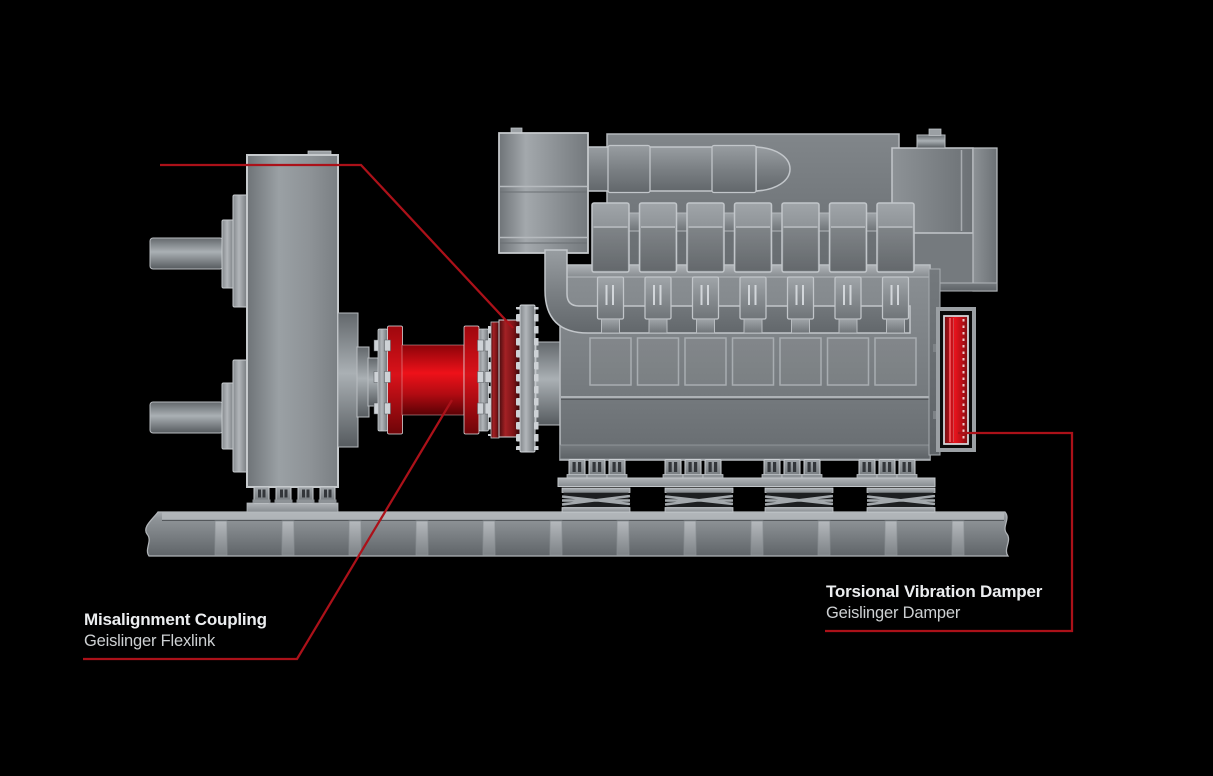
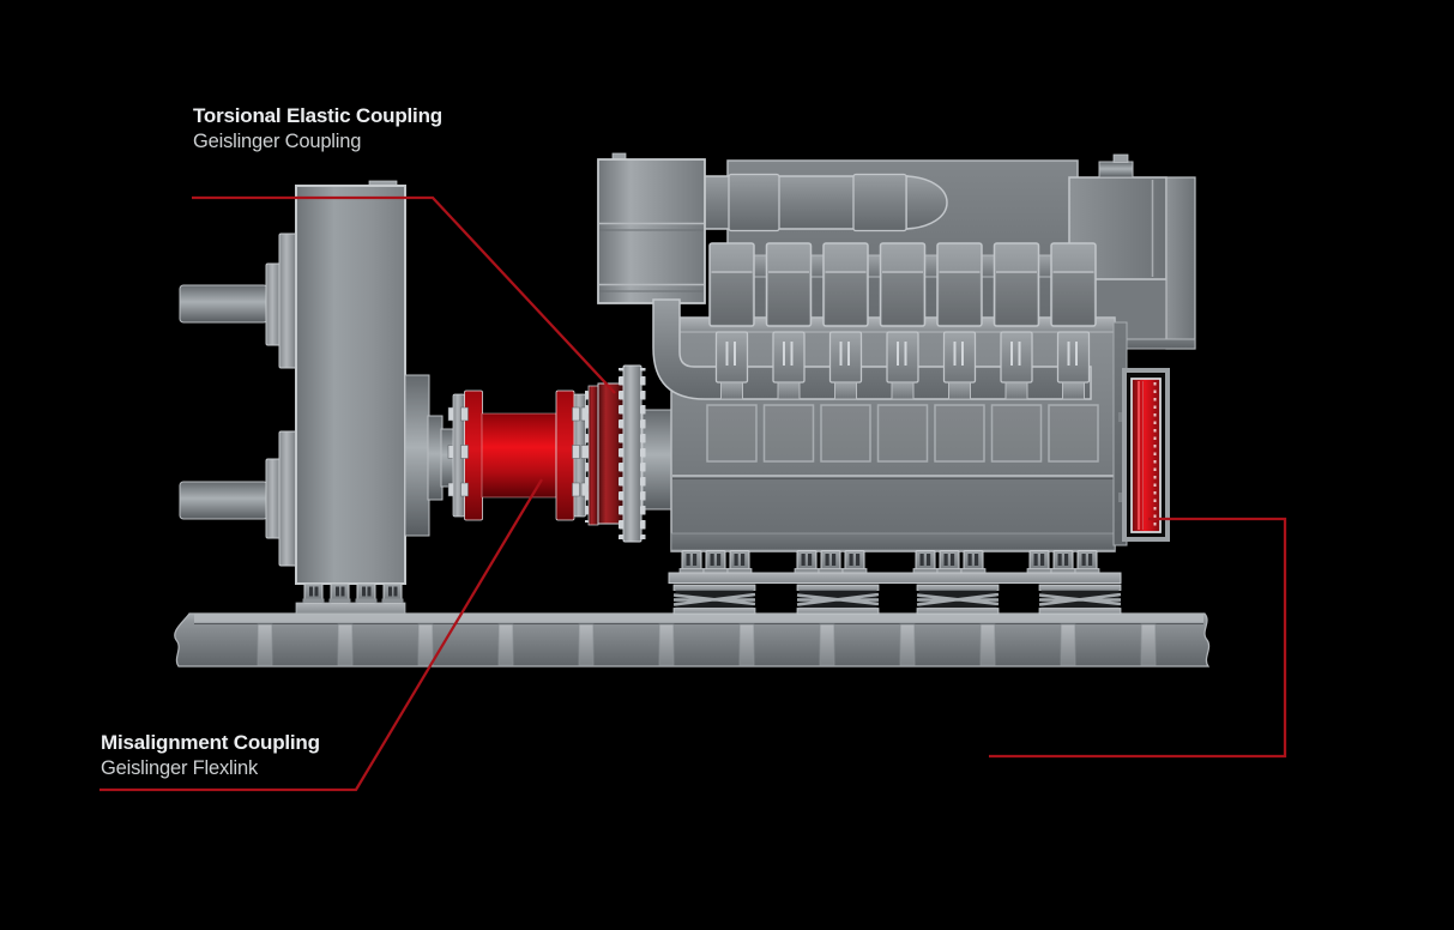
+ Torsional Elastic Coupling
+ Geislinger Coupling
  Misalignment Coupling
  Geislinger Flexlink
- Torsional Vibration Damper
- Geislinger Damper
